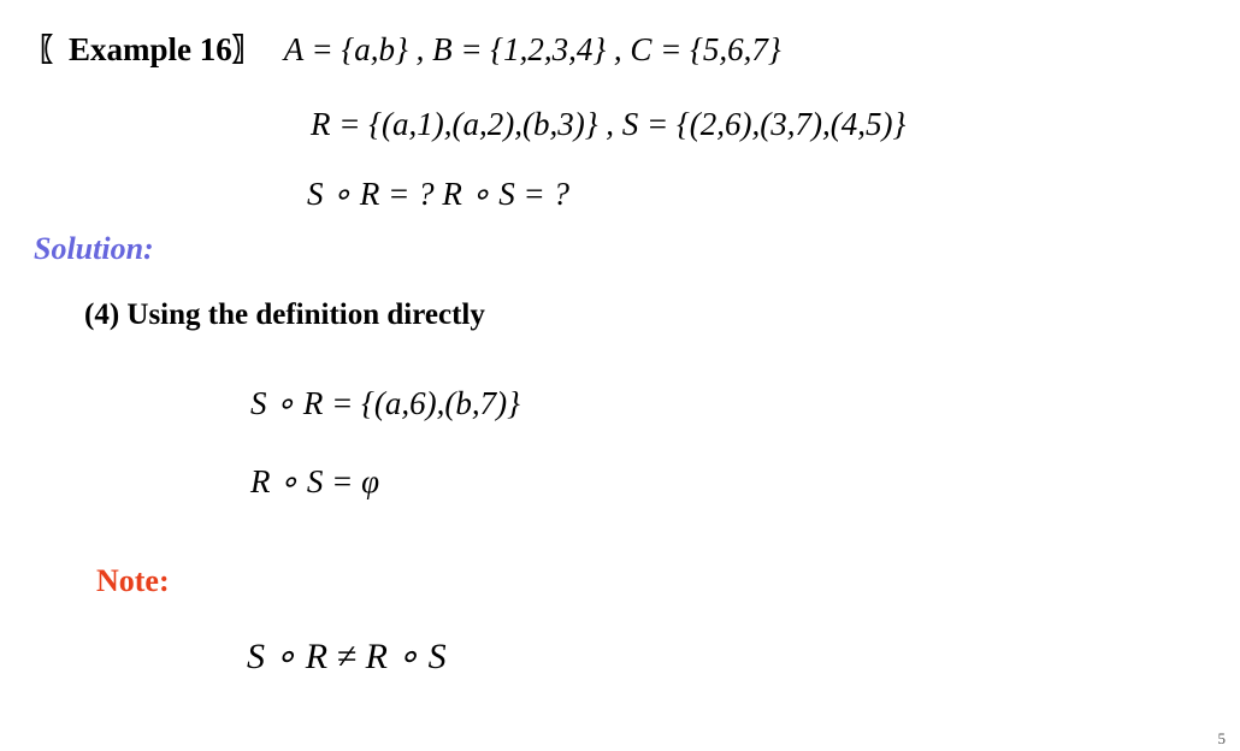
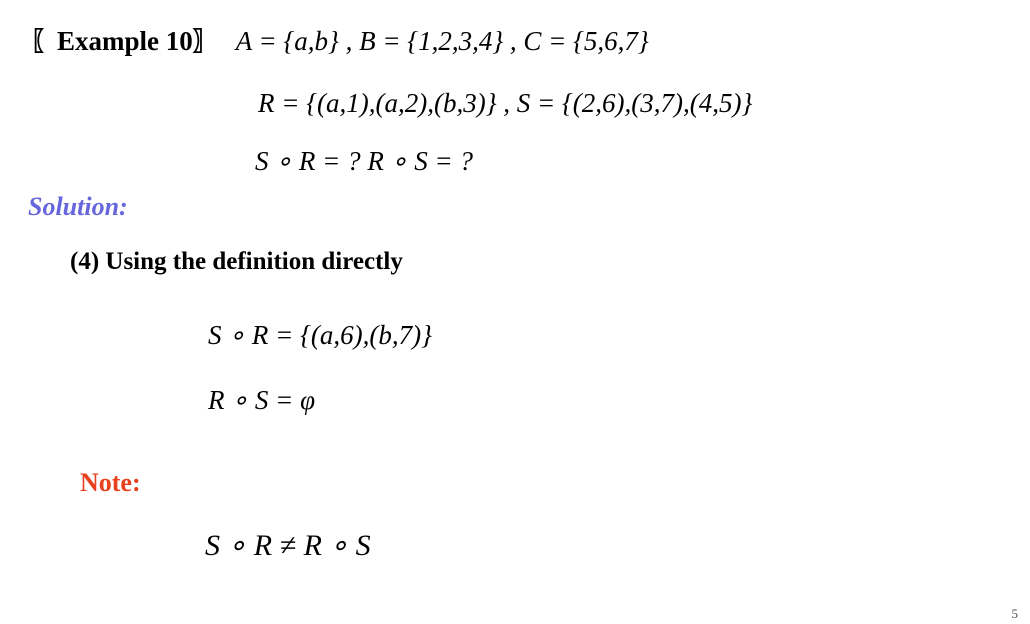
- 〖Example 16〗
+ 〖Example 10〗
  A = {a,b} , B = {1,2,3,4} , C = {5,6,7}
  R = {(a,1),(a,2),(b,3)} , S = {(2,6),(3,7),(4,5)}
  S ∘ R = ? R ∘ S = ?
  Solution:
  (4) Using the definition directly
  S ∘ R = {(a,6),(b,7)}
  R ∘ S = φ
  Note:
  S ∘ R ≠ R ∘ S
  5
